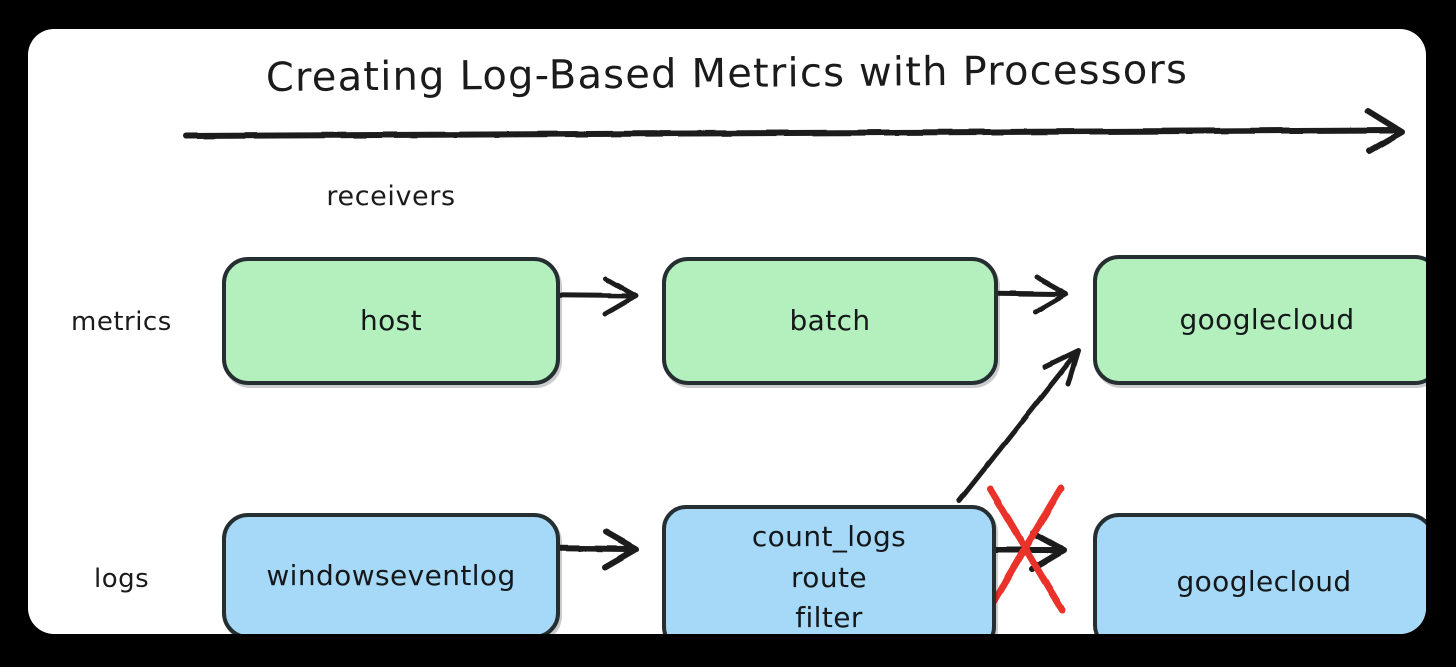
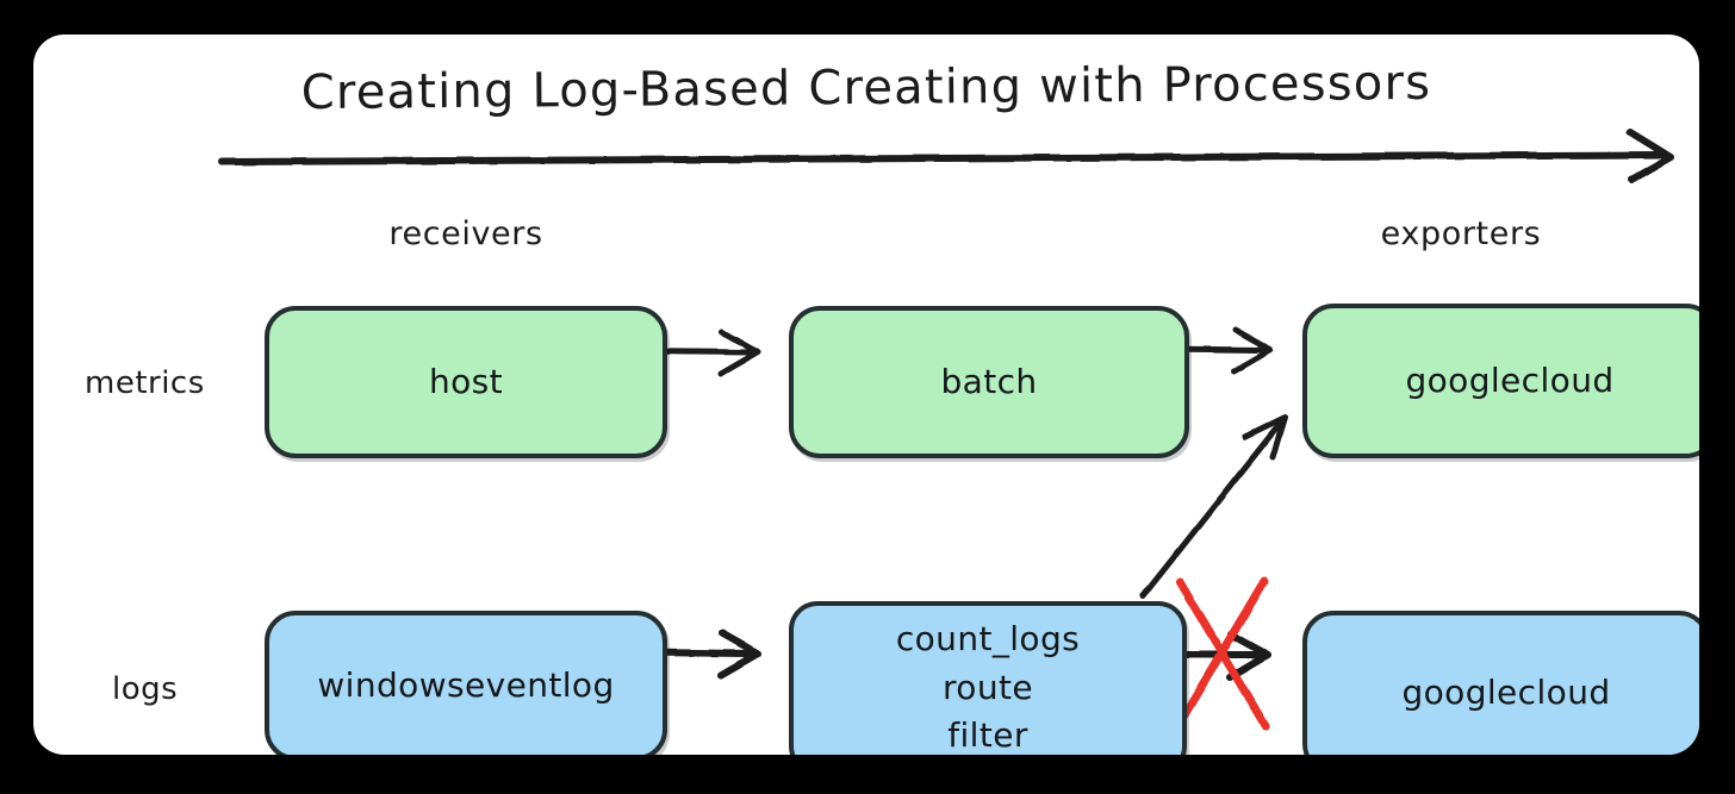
- Creating Log-Based Metrics with Processors
+ Creating Log-Based Creating with Processors
  receivers
+ exporters
  metrics
  logs
  host
  batch
  googlecloud
  windowseventlog
  count_logs
  route
  filter
  googlecloud
